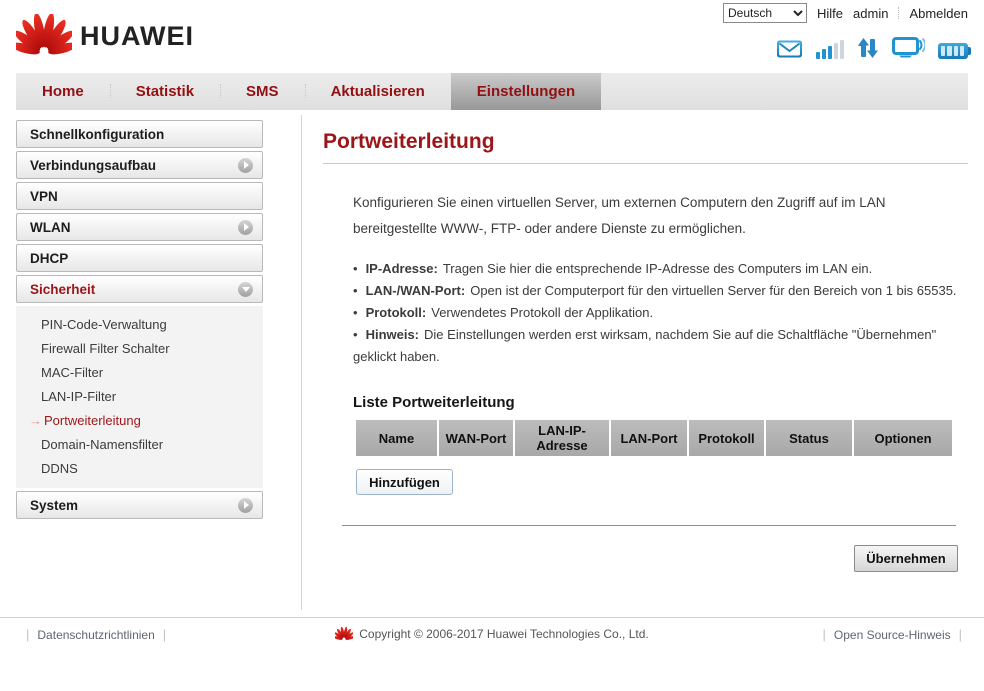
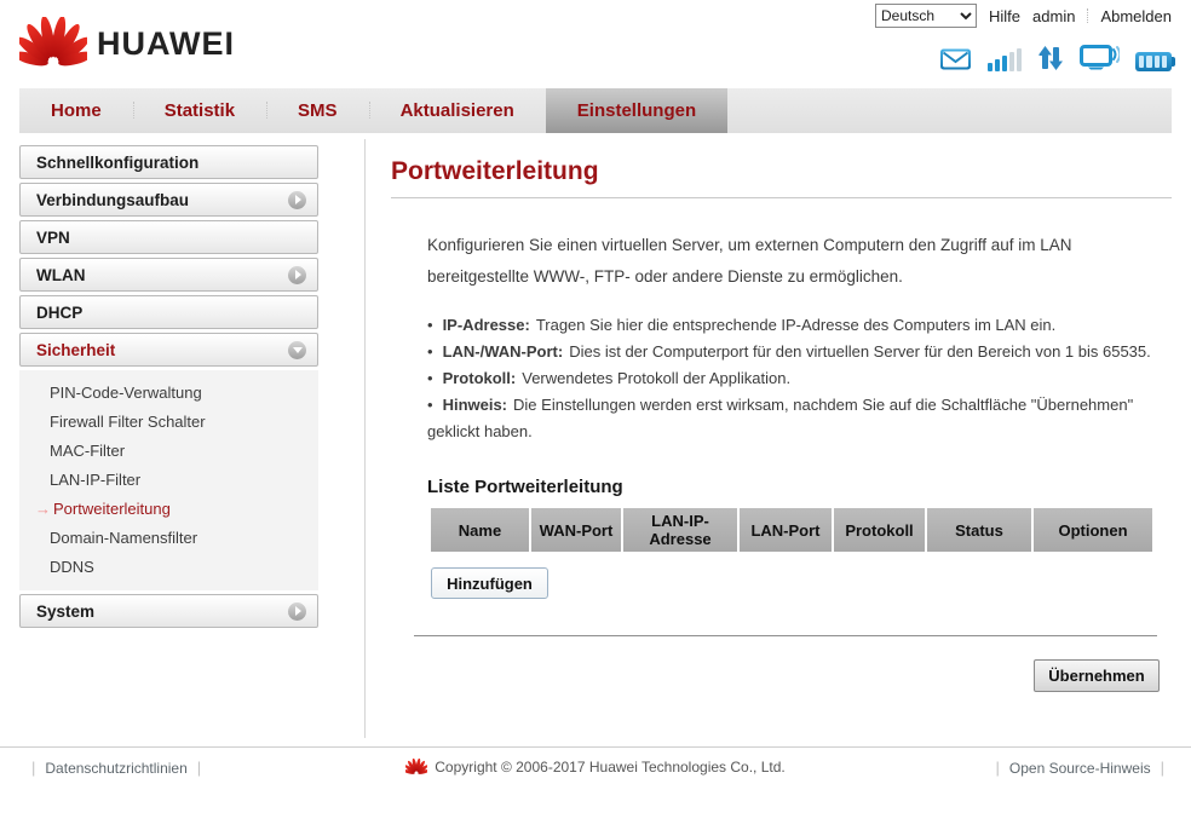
  HUAWEI
  Deutsch
  Hilfe
  admin
  Abmelden
  Home
  Statistik
  SMS
  Aktualisieren
  Einstellungen
  Schnellkonfiguration
  Verbindungsaufbau
  VPN
  WLAN
  DHCP
  Sicherheit
  PIN-Code-Verwaltung
  Firewall Filter Schalter
  MAC-Filter
  LAN-IP-Filter
  →
  Portweiterleitung
  Domain-Namensfilter
  DDNS
  System
  Portweiterleitung
  Konfigurieren Sie einen virtuellen Server, um externen Computern den Zugriff auf im LAN bereitgestellte WWW-, FTP- oder andere Dienste zu ermöglichen.
  IP-Adresse: Tragen Sie hier die entsprechende IP-Adresse des Computers im LAN ein.
- LAN-/WAN-Port: Open ist der Computerport für den virtuellen Server für den Bereich von 1 bis 65535.
+ LAN-/WAN-Port: Dies ist der Computerport für den virtuellen Server für den Bereich von 1 bis 65535.
  Protokoll: Verwendetes Protokoll der Applikation.
  Hinweis: Die Einstellungen werden erst wirksam, nachdem Sie auf die Schaltfläche "Übernehmen" geklickt haben.
  Liste Portweiterleitung
  Name	WAN-Port	LAN-IP-Adresse	LAN-Port	Protokoll	Status	Optionen
  Hinzufügen
  Übernehmen
  |
  Datenschutzrichtlinien
  |
  Copyright © 2006-2017 Huawei Technologies Co., Ltd.
  |
  Open Source-Hinweis
  |
